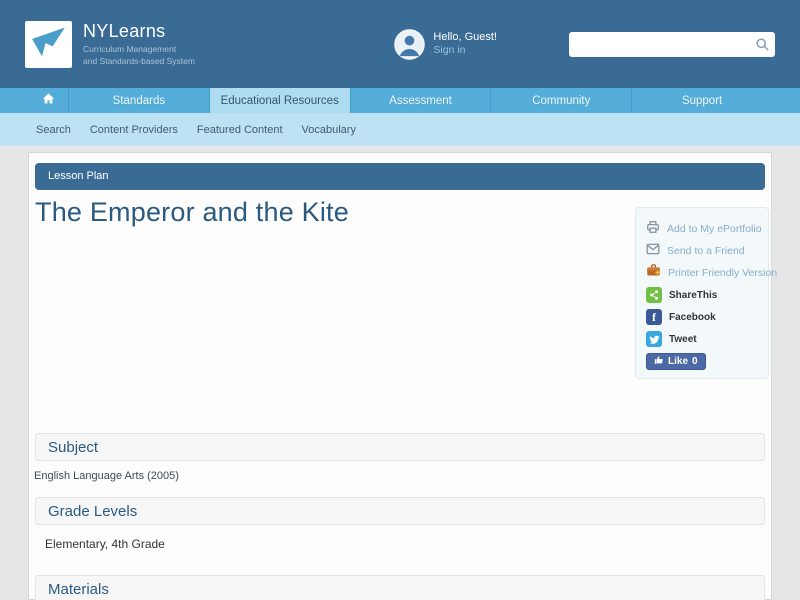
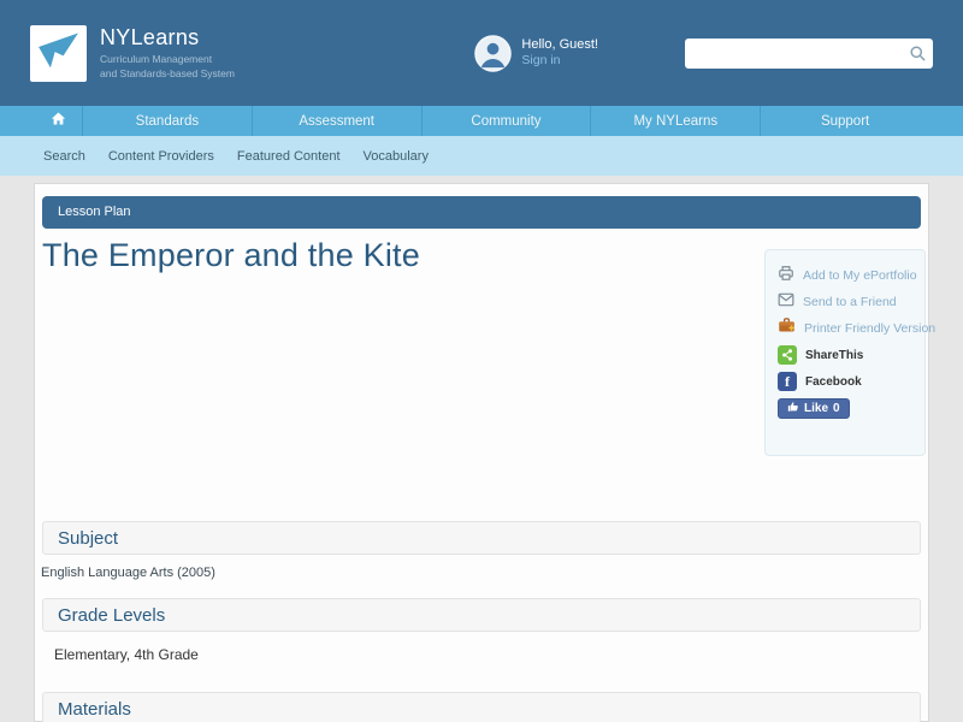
  NYLearns
  Curriculum Management
  and Standards-based System
  Hello, Guest!
  Sign in
  Standards
- Educational Resources
  Assessment
  Community
+ My NYLearns
  Support
  Search
  Content Providers
  Featured Content
  Vocabulary
  Lesson Plan
  The Emperor and the Kite
  Add to My ePortfolio
  Send to a Friend
  Printer Friendly Version
  ShareThis
  f
  Facebook
- Tweet
  Like
  0
  Subject
  English Language Arts (2005)
  Grade Levels
  Elementary, 4th Grade
  Materials
